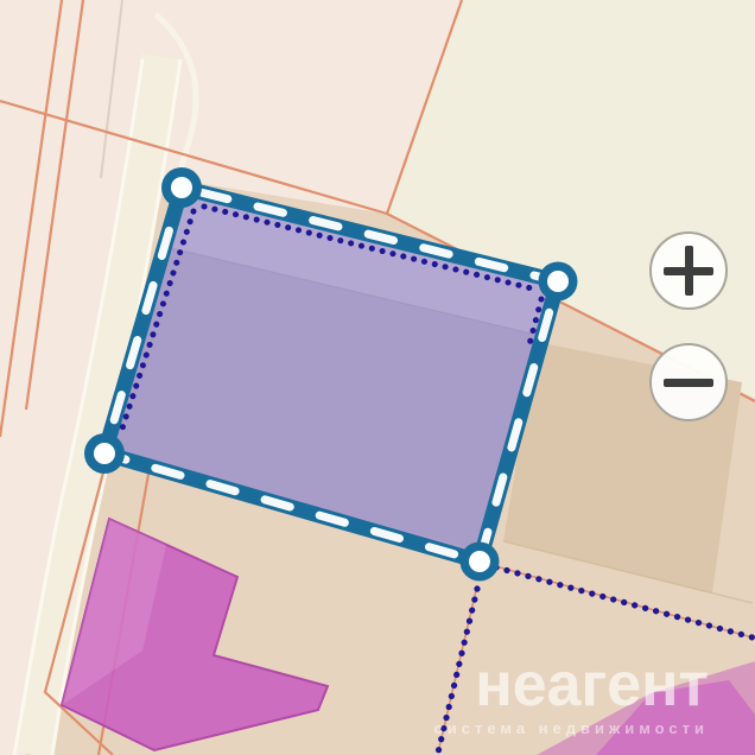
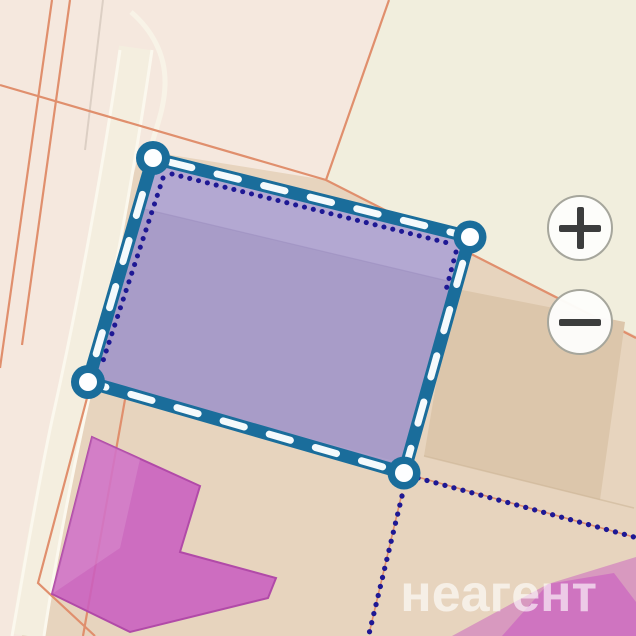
  неагент
- система недвижимости
